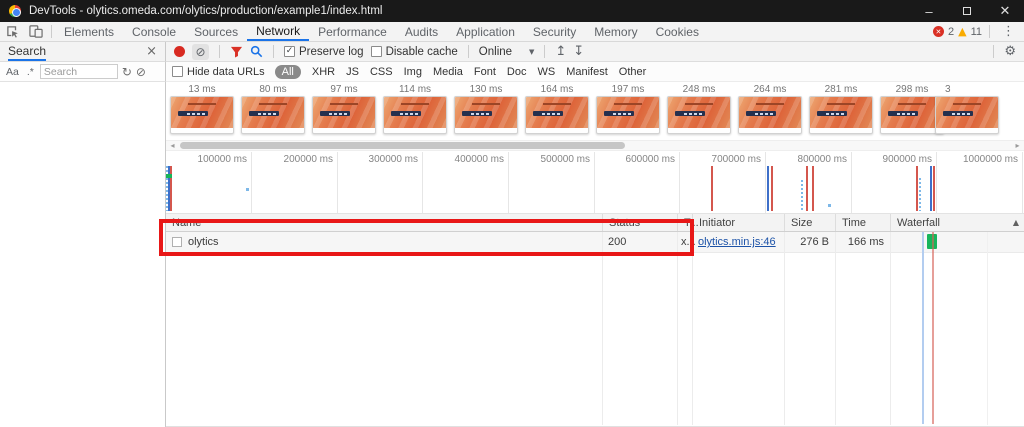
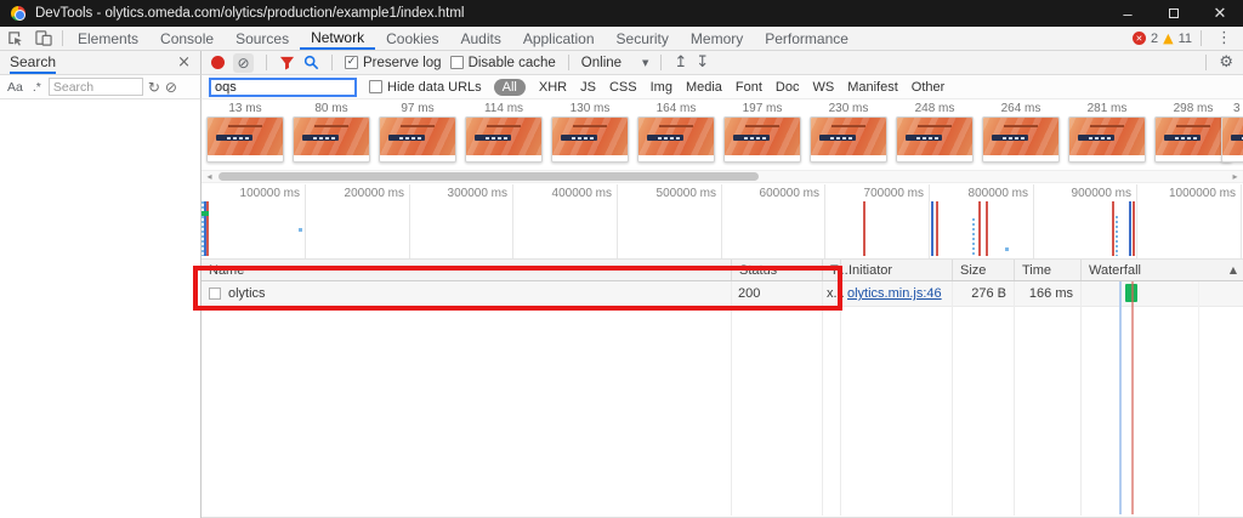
  DevTools - olytics.omeda.com/olytics/production/example1/index.html
  –
  ✕
  Elements
  Console
  Sources
  Network
- Performance
+ Cookies
  Audits
  Application
  Security
  Memory
- Cookies
+ Performance
  ✕
  2
  ▲
  11
  ⋮
  Search
  ×
  Aa
  .*
  Search
  ↻
  ⊘
  ⊘
  ✓
  Preserve log
  Disable cache
  Online
  ▼
  ↥
  ↧
  ⚙
+ oqs
  Hide data URLs
  All
  XHR
  JS
  CSS
  Img
  Media
  Font
  Doc
  WS
  Manifest
  Other
  13 ms
  80 ms
  97 ms
  114 ms
  130 ms
  164 ms
  197 ms
+ 230 ms
  248 ms
  264 ms
  281 ms
  298 ms
  3
  ◂
  ▸
  100000 ms
  200000 ms
  300000 ms
  400000 ms
  500000 ms
  600000 ms
  700000 ms
  800000 ms
  900000 ms
  1000000 ms
  Name
  Status
  Initiator
  Size
  Time
  Waterfall
  ▲
  olytics
  200
  olytics.min.js:46
  276 B
  166 ms
